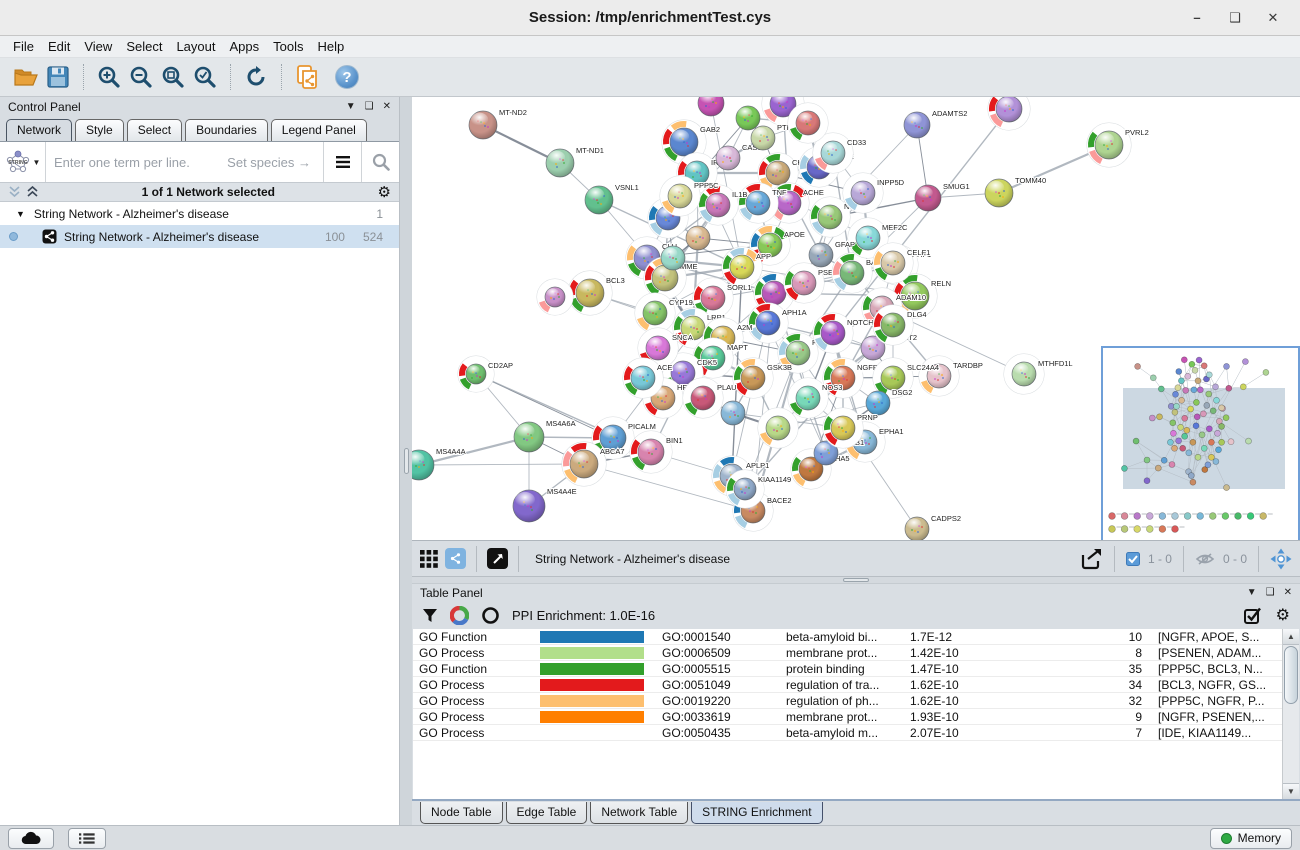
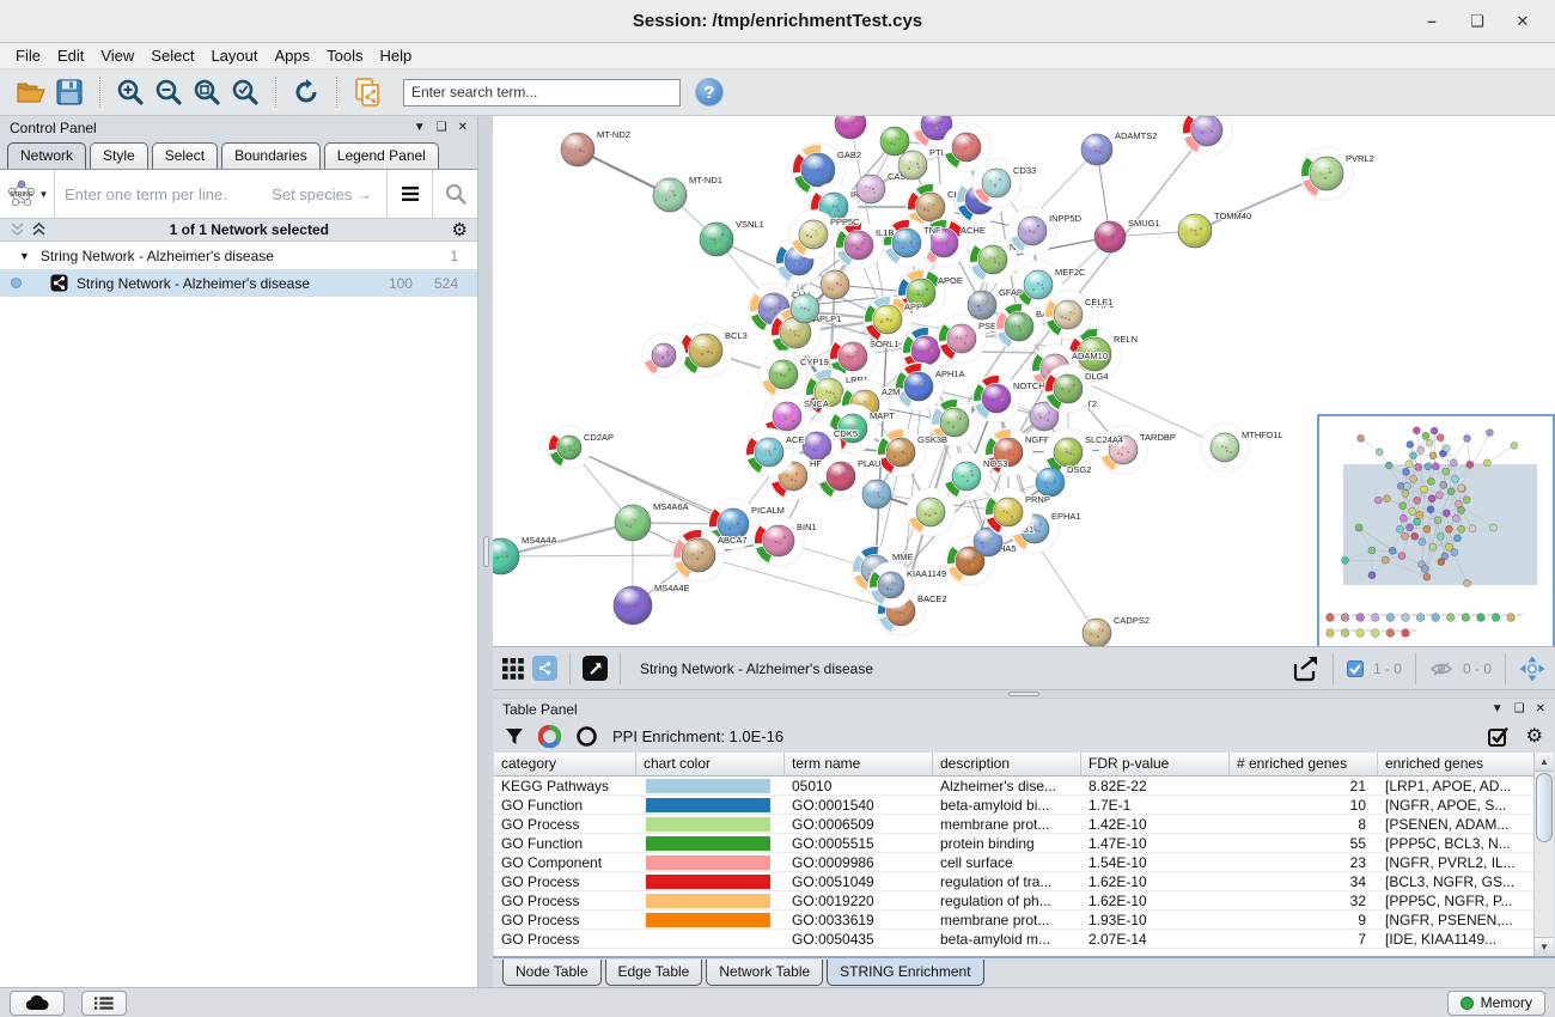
  Session: /tmp/enrichmentTest.cys
  –
  ❑
  ✕
  File
  Edit
  View
  Select
  Layout
  Apps
  Tools
  Help
+ Enter search term...
  ?
  Control Panel
  ▼
  ❑
  ✕
  Network
  Style
  Select
  Boundaries
  Legend Panel
  ▼
  Enter one term per line.
  Set species →
  1 of 1 Network selected
  ⚙
  ▼
  String Network - Alzheimer's disease
  1
  String Network - Alzheimer's disease
  100
  524
  MT-ND2
  MT-ND1
  VSNL1
  CD2AP
  MS4A6A
  MS4A4A
  MS4A4E
  PICALM
  ABCA7
  BIN1
  GAB2
  ADAMTS2
  PVRL2
  TOMM40
  SMUG1
  PHF1
  RELN
  MTHFD1L
  TARDBP
  CADPS2
  BACE2
- APLP1
+ MME
  KIAA1149
  EPHA1
- MME
+ APLP1
  BCL3
  CYP19
  ACHE
  TNF
  IL1B
  APOE
  APP
  APH1A
  ADAM10
  NOTCH
  SORL1
  LRP1
  A2M
  MAPT
  GSK3B
  CDK5
  SNCA
  NGF
  PPP5C
  NOS3
  CD33
  INPP5D
  MEF2C
  CELF1
  SLC24A4
  DSG2
  ACE
  PLAU
  GFAP
  PRNP
  DLG4
  String Network - Alzheimer's disease
  1 - 0
  0 - 0
  Table Panel
  ▼
  ❑
  ✕
  PPI Enrichment: 1.0E-16
  ⚙
+ category
+ chart color
+ term name
+ description
+ FDR p-value
+ # enriched genes
+ enriched genes
+ KEGG Pathways
+ 05010
+ Alzheimer's dise...
+ 8.82E-22
+ 21
+ [LRP1, APOE, AD...
  GO Function
  GO:0001540
  beta-amyloid bi...
- 1.7E-12
+ 1.7E-1
  10
  [NGFR, APOE, S...
  GO Process
  GO:0006509
  membrane prot...
  1.42E-10
  8
  [PSENEN, ADAM...
  GO Function
  GO:0005515
  protein binding
  1.47E-10
- 35
+ 55
  [PPP5C, BCL3, N...
+ GO Component
+ GO:0009986
+ cell surface
+ 1.54E-10
+ 23
+ [NGFR, PVRL2, IL...
  GO Process
  GO:0051049
  regulation of tra...
  1.62E-10
  34
  [BCL3, NGFR, GS...
  GO Process
  GO:0019220
  regulation of ph...
  1.62E-10
  32
  [PPP5C, NGFR, P...
  GO Process
  GO:0033619
  membrane prot...
  1.93E-10
  9
  [NGFR, PSENEN,...
  GO Process
  GO:0050435
  beta-amyloid m...
- 2.07E-10
+ 2.07E-14
  7
  [IDE, KIAA1149...
  ▲
  ▼
  Node Table
  Edge Table
  Network Table
  STRING Enrichment
  Memory
